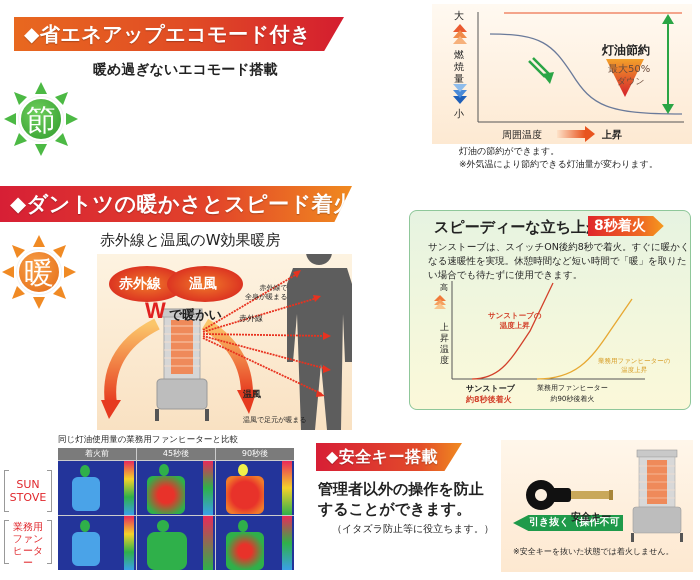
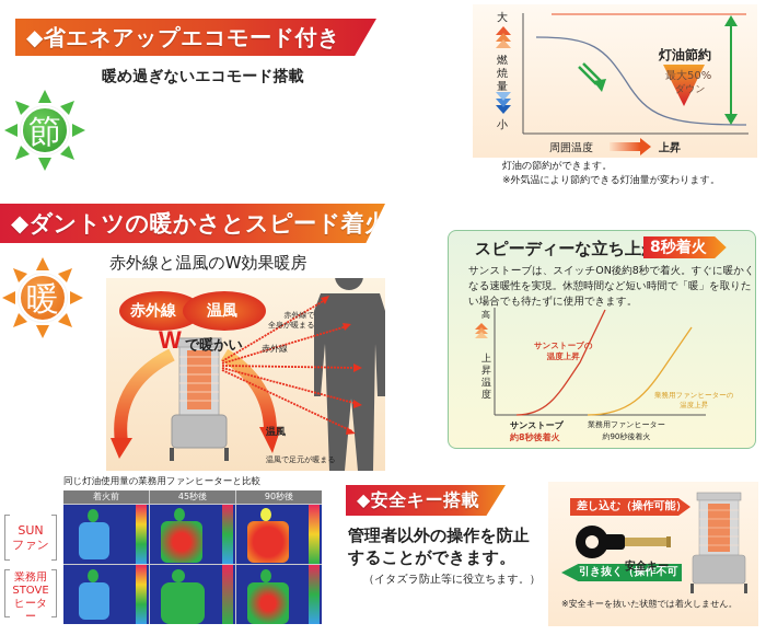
  ◆省エネアップエコモード付き
  暖め過ぎないエコモード搭載
  節
  大
  燃焼量
  小
  周囲温度
  上昇
  灯油節約
  最大50%
  ダウン
  灯油の節約ができます。
  ※外気温により節約できる灯油量が変わります。
  ◆ダントツの暖かさとスピード着
  暖
  赤外線と温風のW効果暖房
  赤外線
  温風
  W
  で暖かい
  赤外線で
  全身が暖まる
  赤外線
  温風
  温風で足元が暖まる
  スピーディーな立ち上
  8秒着火
  サンストーブは、スイッチON後約8秒で着火。すぐに暖かくなる速暖性を実現。休憩時間など短い時間で「暖」を取りたい場合でも待たずに使用できます。
  高
  上昇温度
  サンストーブの
  温度上昇
  業務用ファンヒーターの
  温度上昇
  サンストーブ
  約8秒後着火
  業務用ファンヒーター
  約90秒後着火
  同じ灯油使用量の業務用ファンヒーターと比較
  SUN
- STOVE
+ ファン
  業務用
- ファン
+ STOVE
  ヒーター
  着火前
  45秒後
  90秒後
  ◆安全キー搭載
  管理者以外の操作を防止
  することができます。
  （イタズラ防止等に役立ちます。）
+ 差し込む（操作可能）
  引き抜く（操作不可
  安全キー
  ※安全キーを抜いた状態では着火しません。
